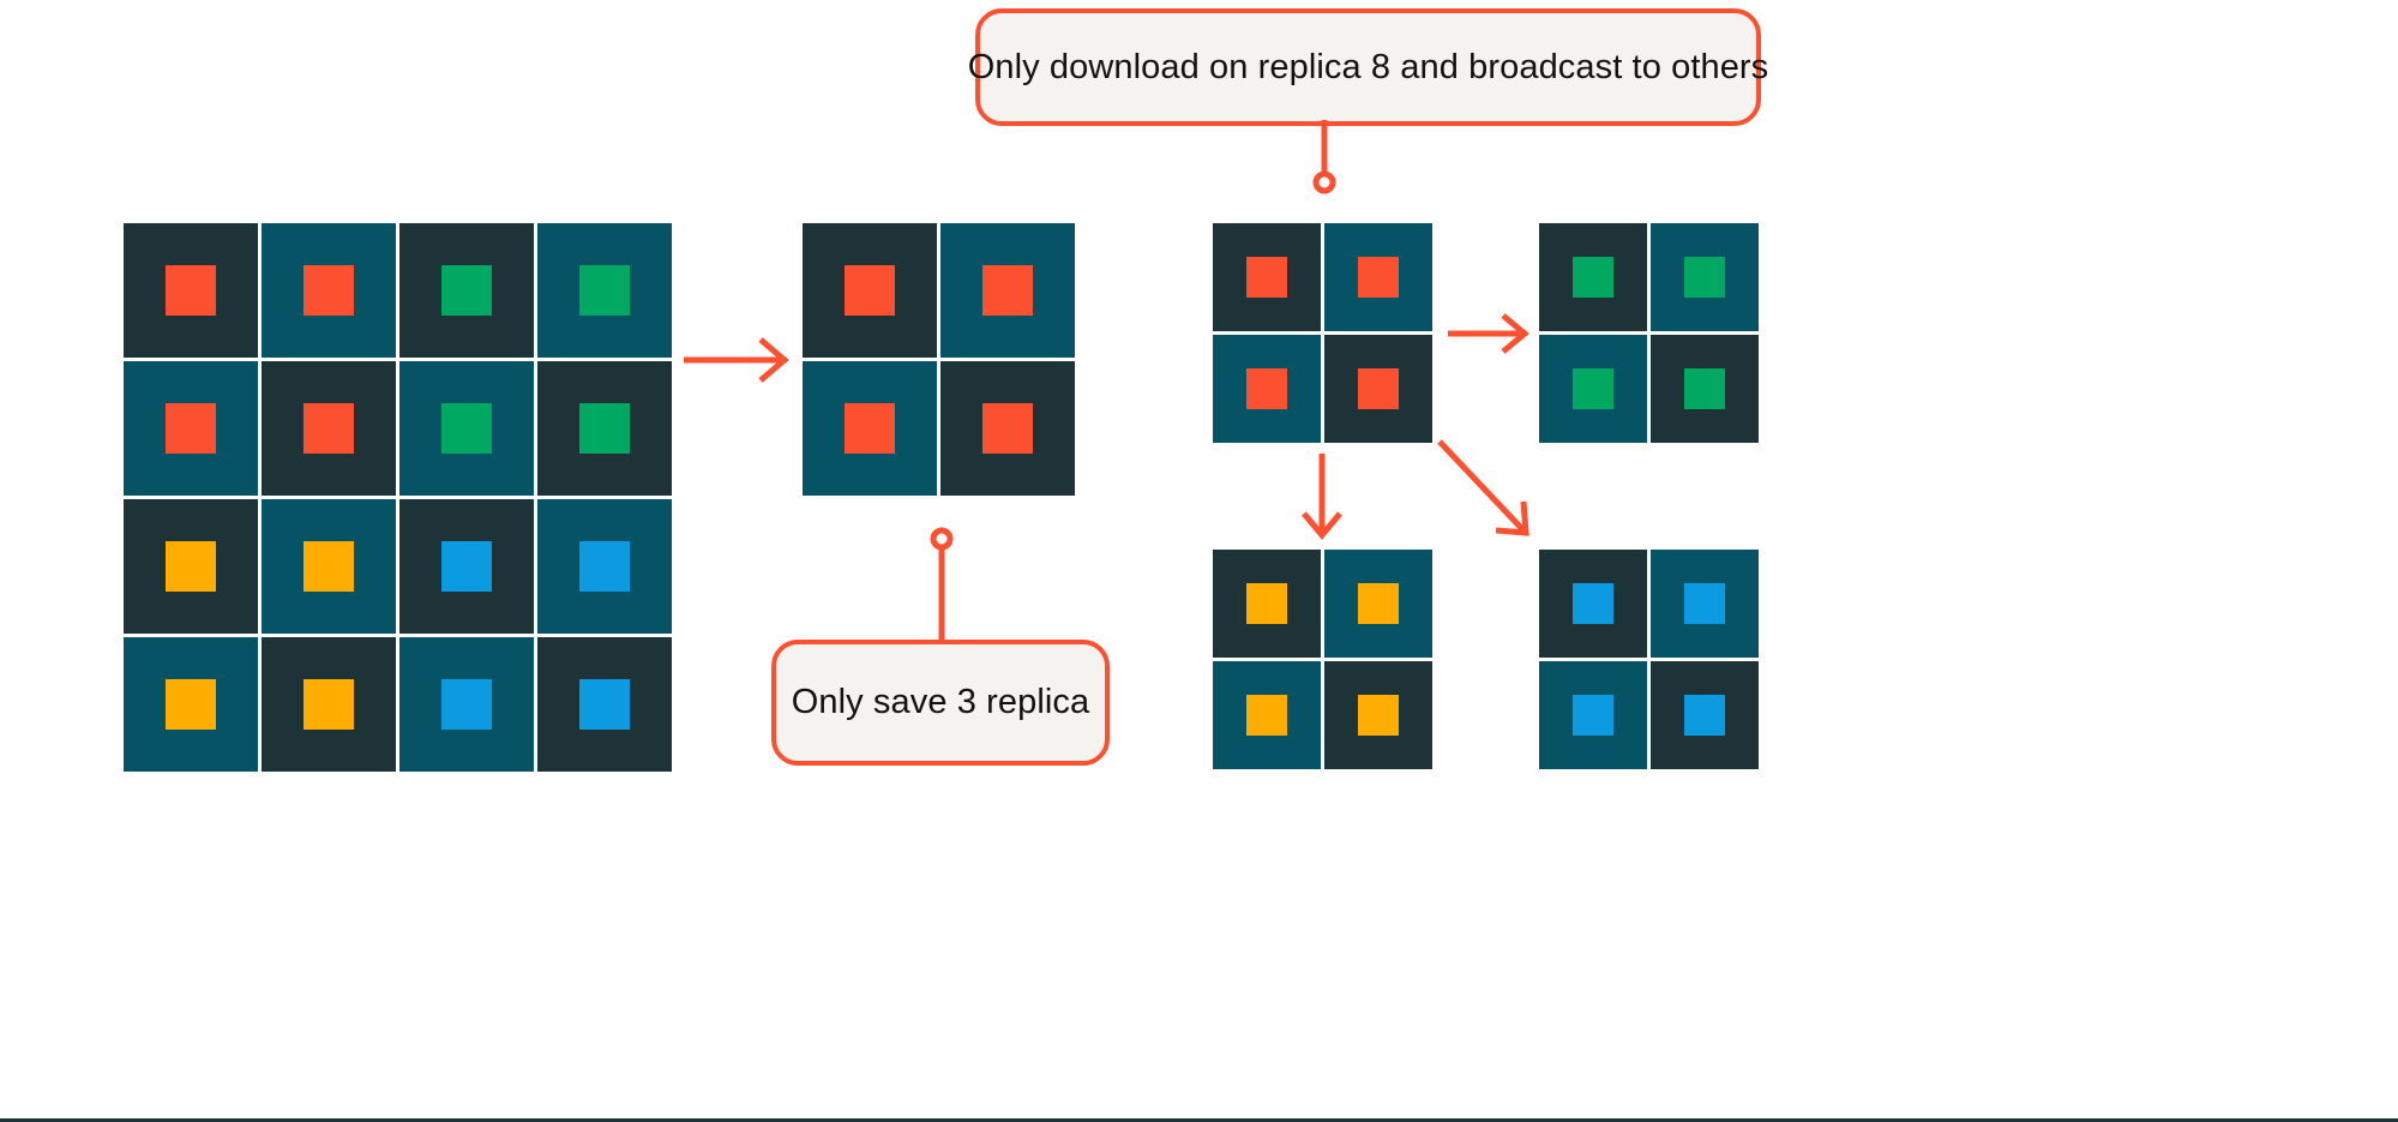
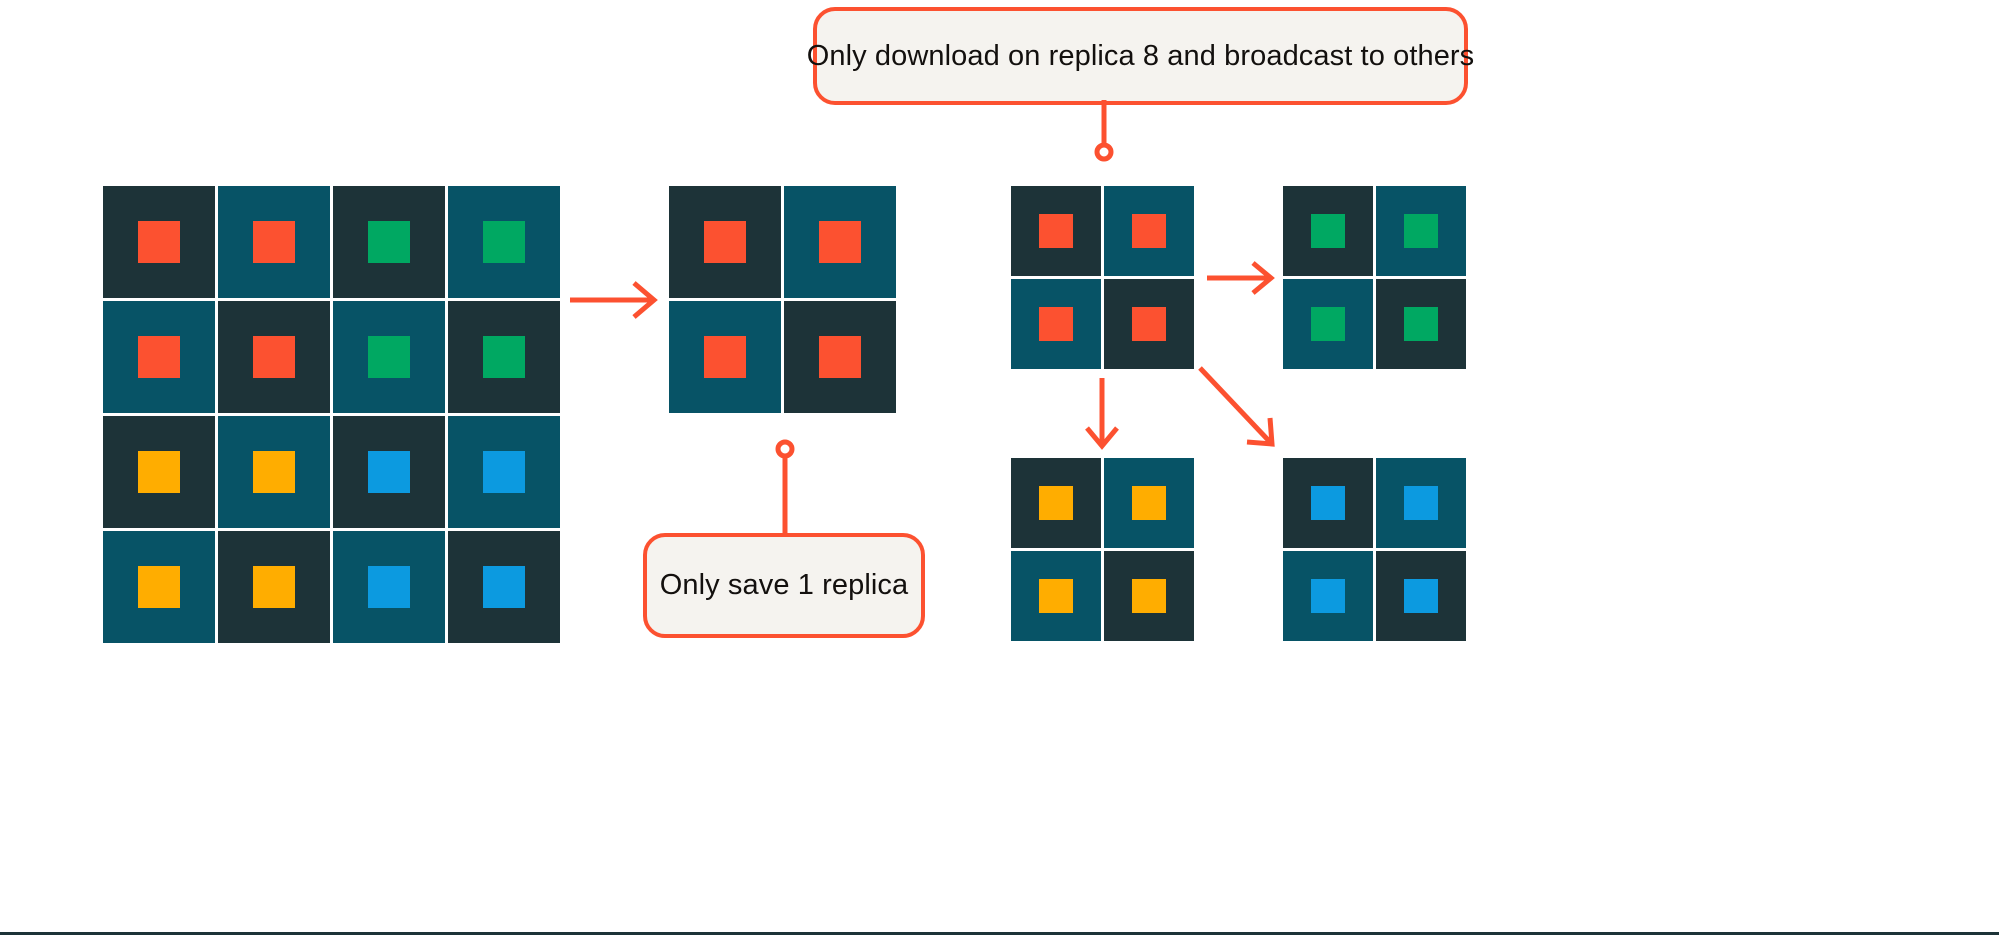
- Only save 3 replica
+ Only save 1 replica
  Only download on replica 8 and broadcast to others
